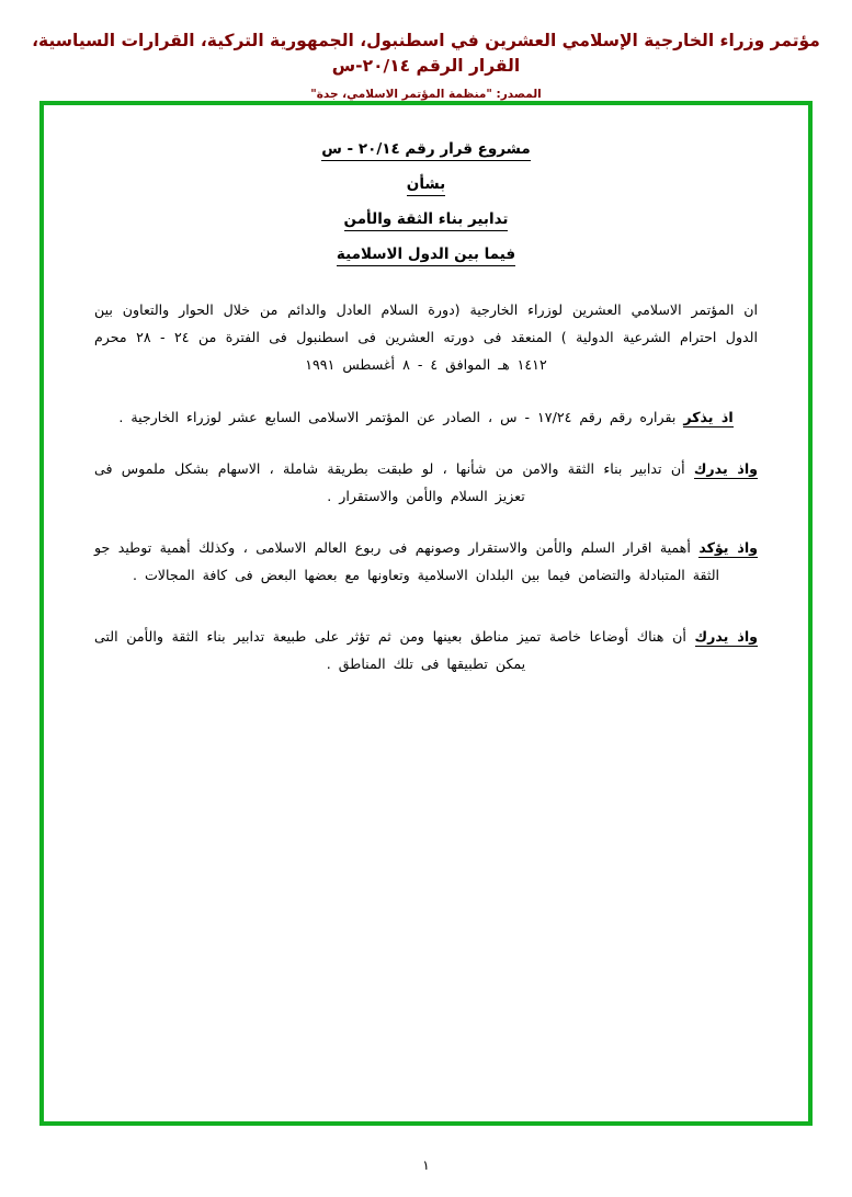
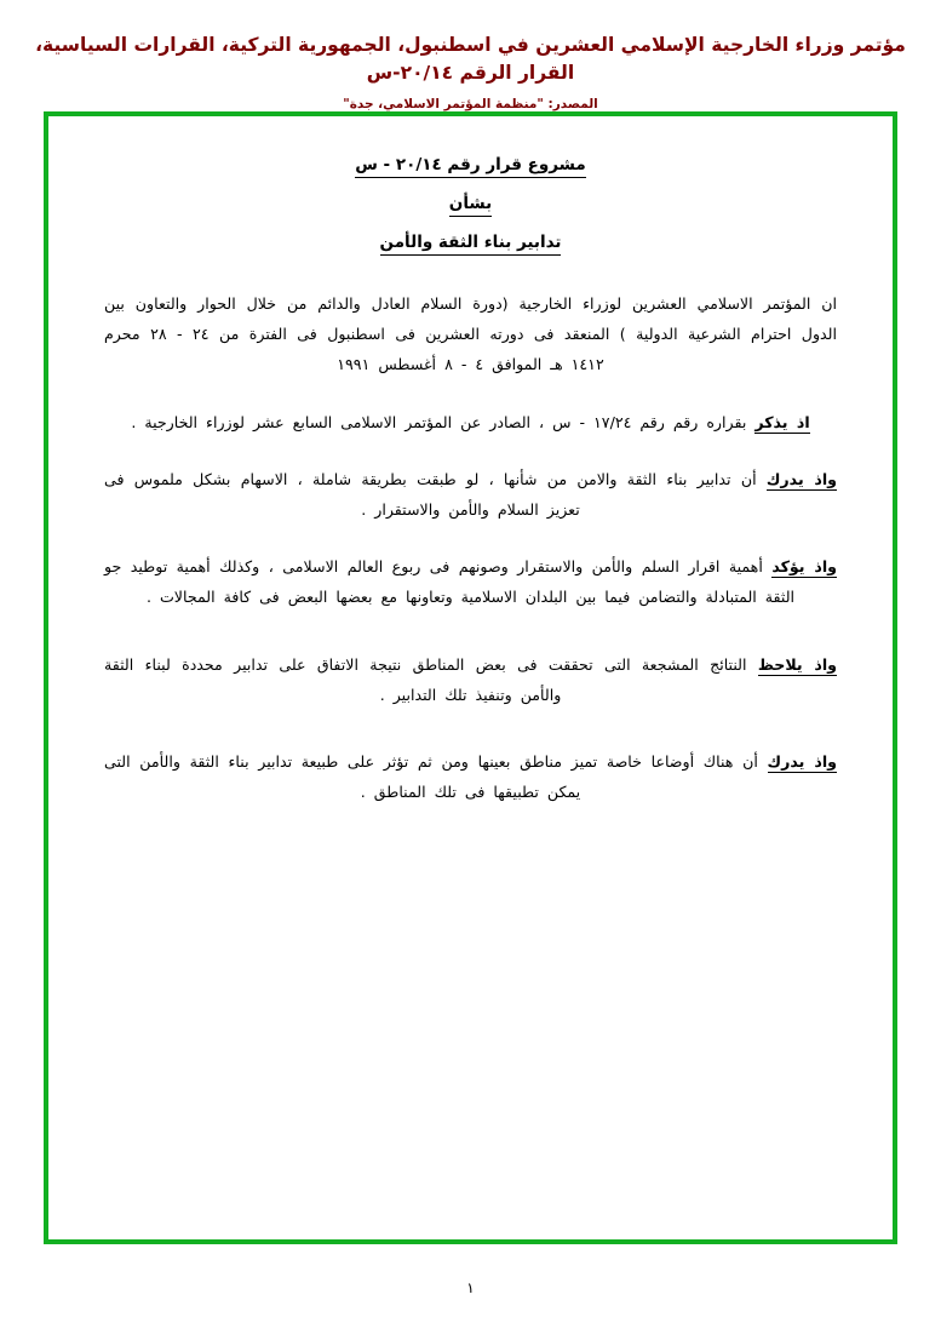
  مؤتمر وزراء الخارجية الإسلامي العشرين في اسطنبول، الجمهورية التركية، القرارات السياسية، القرار الرقم ٢٠/١٤-س
  المصدر: "منظمة المؤتمر الاسلامي، جدة"
  مشروع قرار رقم ٢٠/١٤ - س
  بشأن
  تدابير بناء الثقة والأمن
- فيما بين الدول الاسلامية
  ان المؤتمر الاسلامي العشرين لوزراء الخارجية (دورة السلام العادل والدائم من خلال الحوار والتعاون بين الدول احترام الشرعية الدولية ) المنعقد فى دورته العشرين فى اسطنبول فى الفترة من ٢٤ - ٢٨ محرم ١٤١٢ هـ الموافق ٤ - ٨ أغسطس ١٩٩١
  اذ يذكر بقراره رقم رقم ١٧/٢٤ - س ، الصادر عن المؤتمر الاسلامى السابع عشر لوزراء الخارجية .
  واذ يدرك أن تدابير بناء الثقة والامن من شأنها ، لو طبقت بطريقة شاملة ، الاسهام بشكل ملموس فى تعزيز السلام والأمن والاستقرار .
  واذ يؤكد أهمية اقرار السلم والأمن والاستقرار وصونهم فى ربوع العالم الاسلامى ، وكذلك أهمية توطيد جو الثقة المتبادلة والتضامن فيما بين البلدان الاسلامية وتعاونها مع بعضها البعض فى كافة المجالات .
+ واذ يلاحظ النتائج المشجعة التى تحققت فى بعض المناطق نتيجة الاتفاق على تدابير محددة لبناء الثقة والأمن وتنفيذ تلك التدابير .
  واذ يدرك أن هناك أوضاعا خاصة تميز مناطق بعينها ومن ثم تؤثر على طبيعة تدابير بناء الثقة والأمن التى يمكن تطبيقها فى تلك المناطق .
  ١
